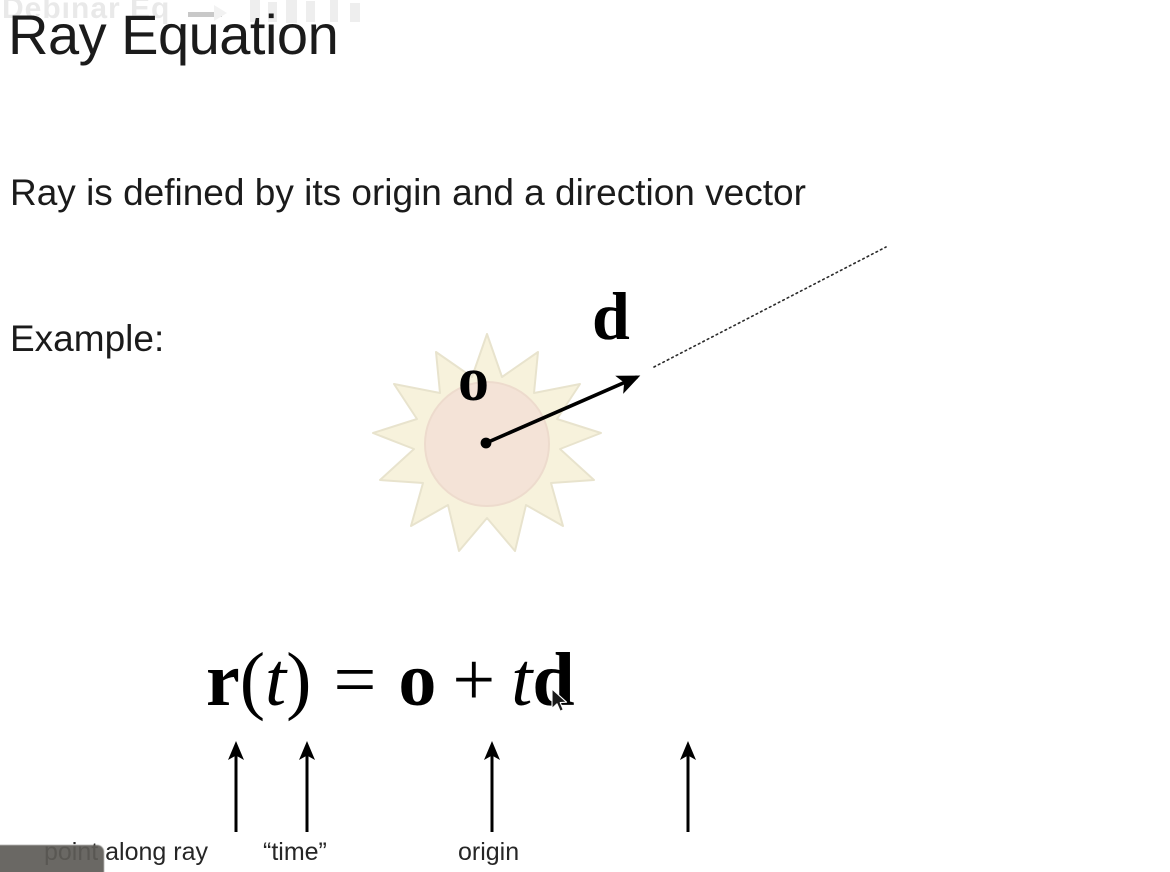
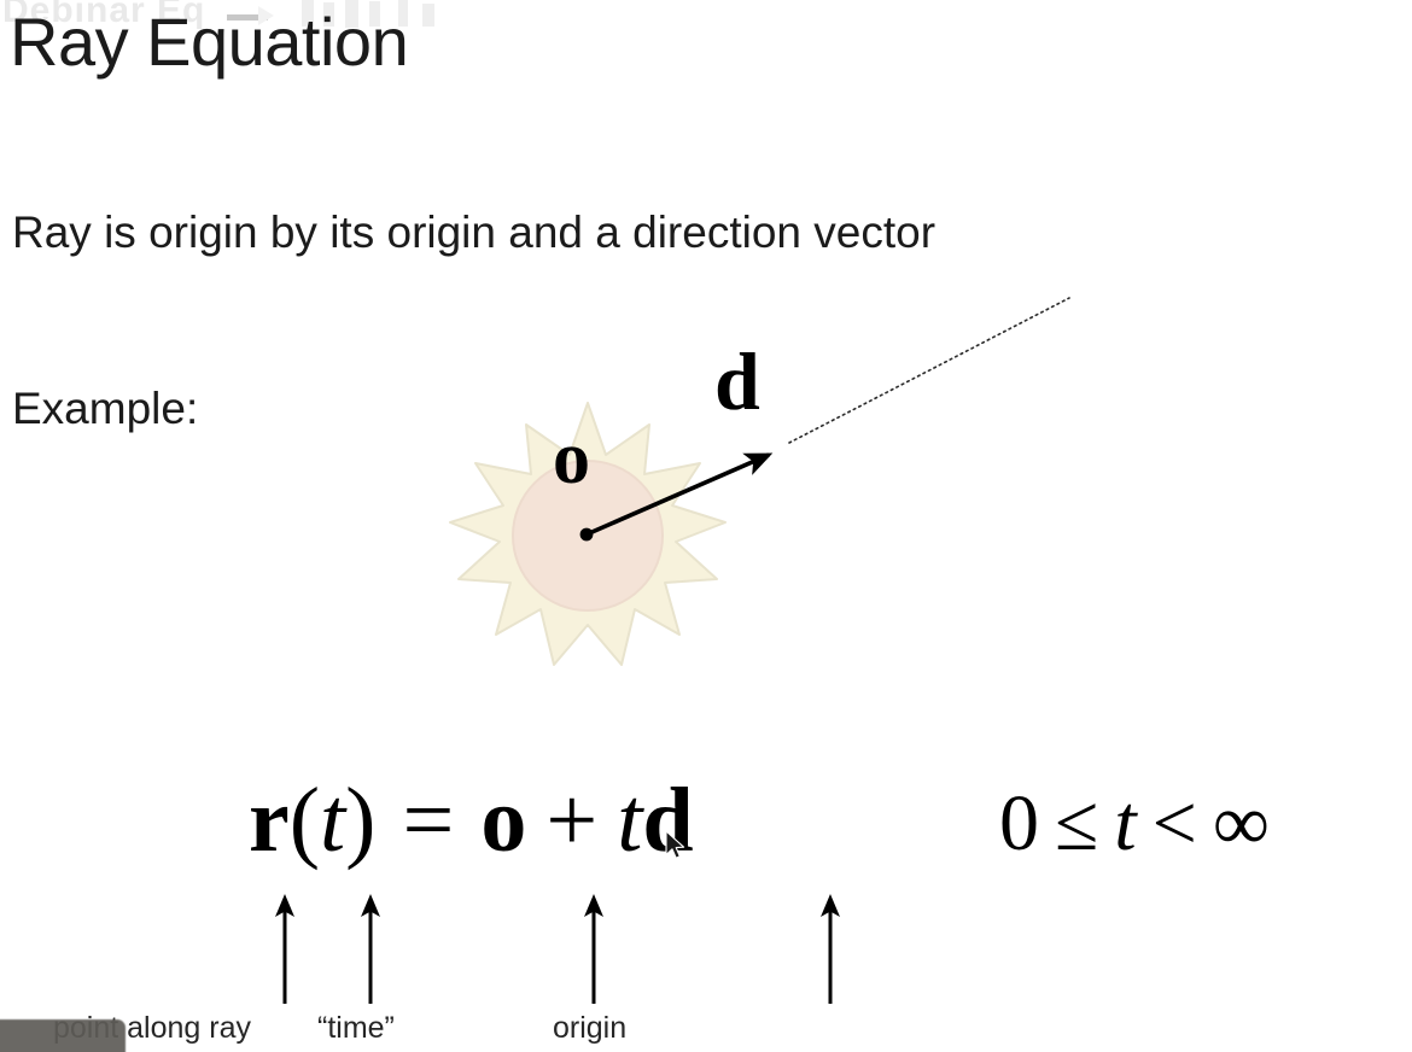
  Debinar Eq
  Ray Equation
- Ray is defined by its origin and a direction vector
+ Ray is origin by its origin and a direction vector
  Example:
  o
  d
  r(t) = o + td
+ 0 ≤ t < ∞
  “time”
  origin
